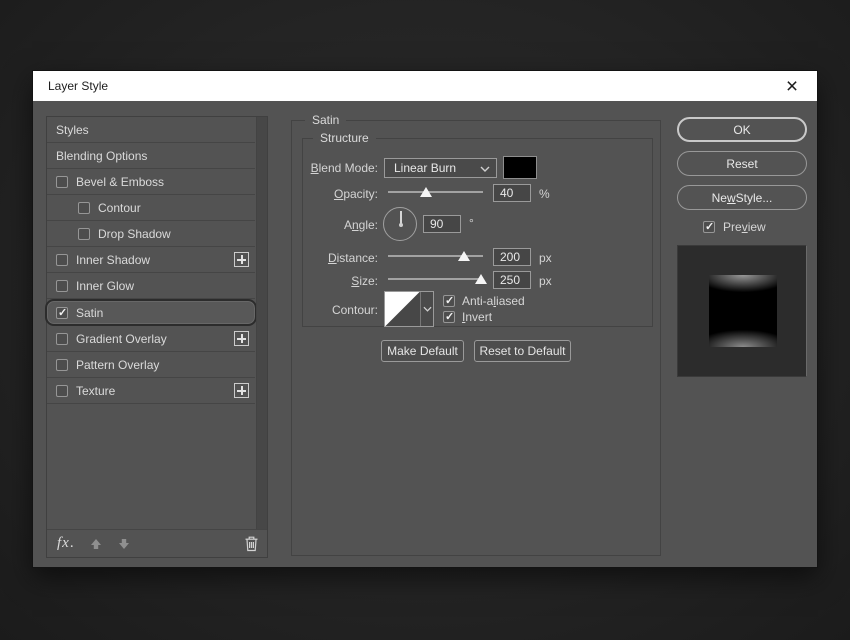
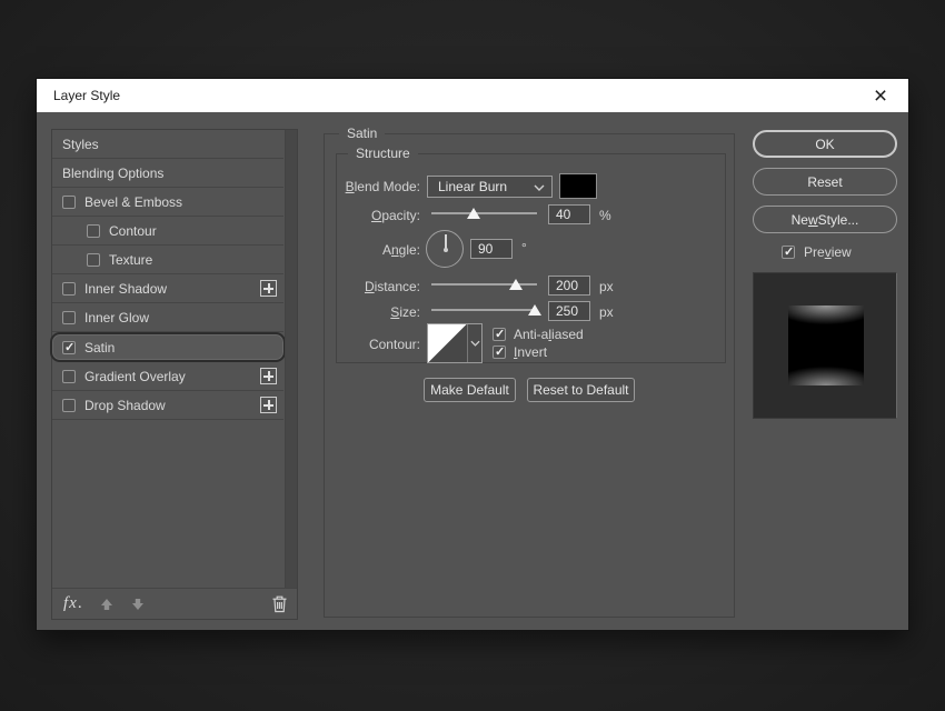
  Layer Style
  ×
  Styles
  Blending Options
  Bevel & Emboss
  Contour
- Drop Shadow
+ Texture
  Inner Shadow
  Inner Glow
  Satin
  Gradient Overlay
- Pattern Overlay
- Texture
+ Drop Shadow
  fx
  Satin
  Structure
  Blend Mode:
  Linear Burn
  Opacity:
  40
  %
  Angle:
  90
  °
  Distance:
  200
  px
  Size:
  250
  px
  Contour:
  Anti-aliased
  Invert
  Make Default
  Reset to Default
  OK
  Reset
  Ne
  w
  Style...
  Preview
